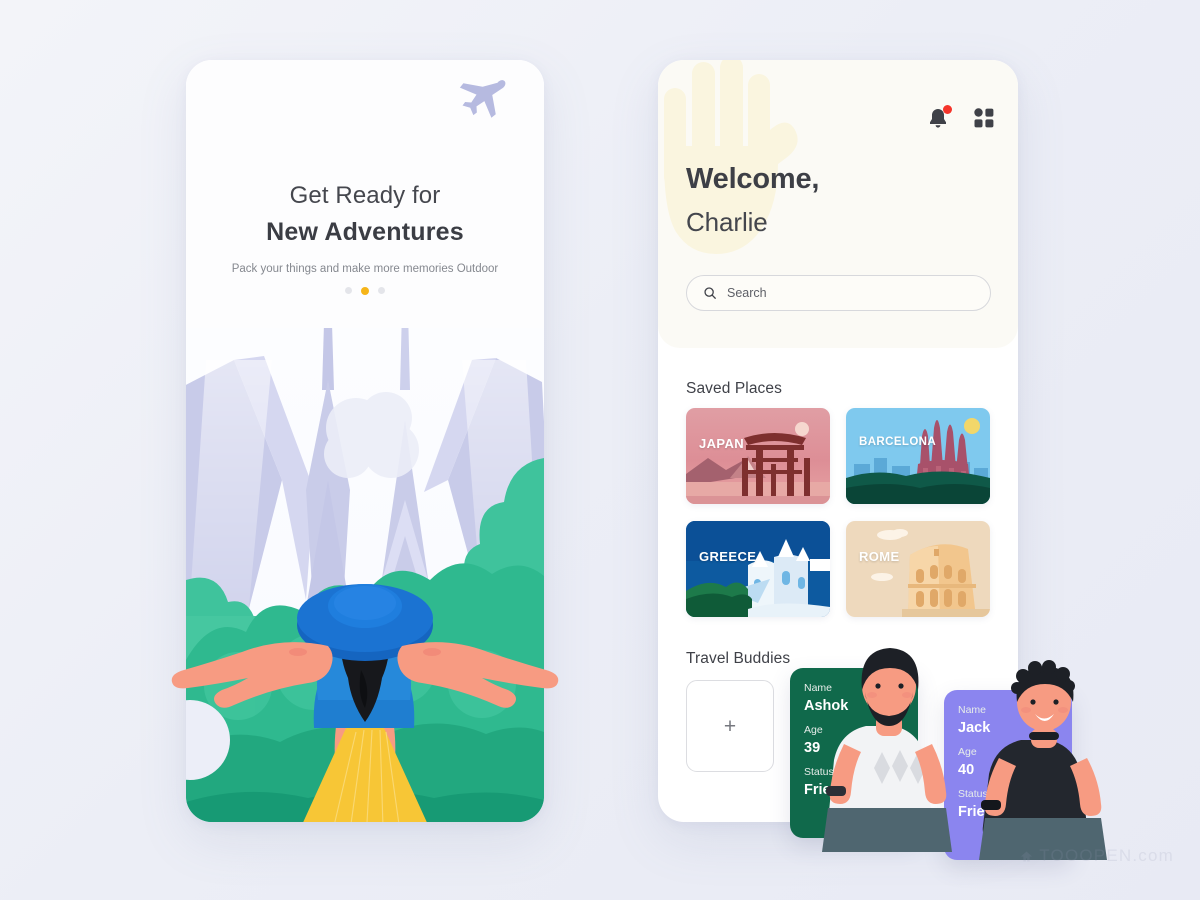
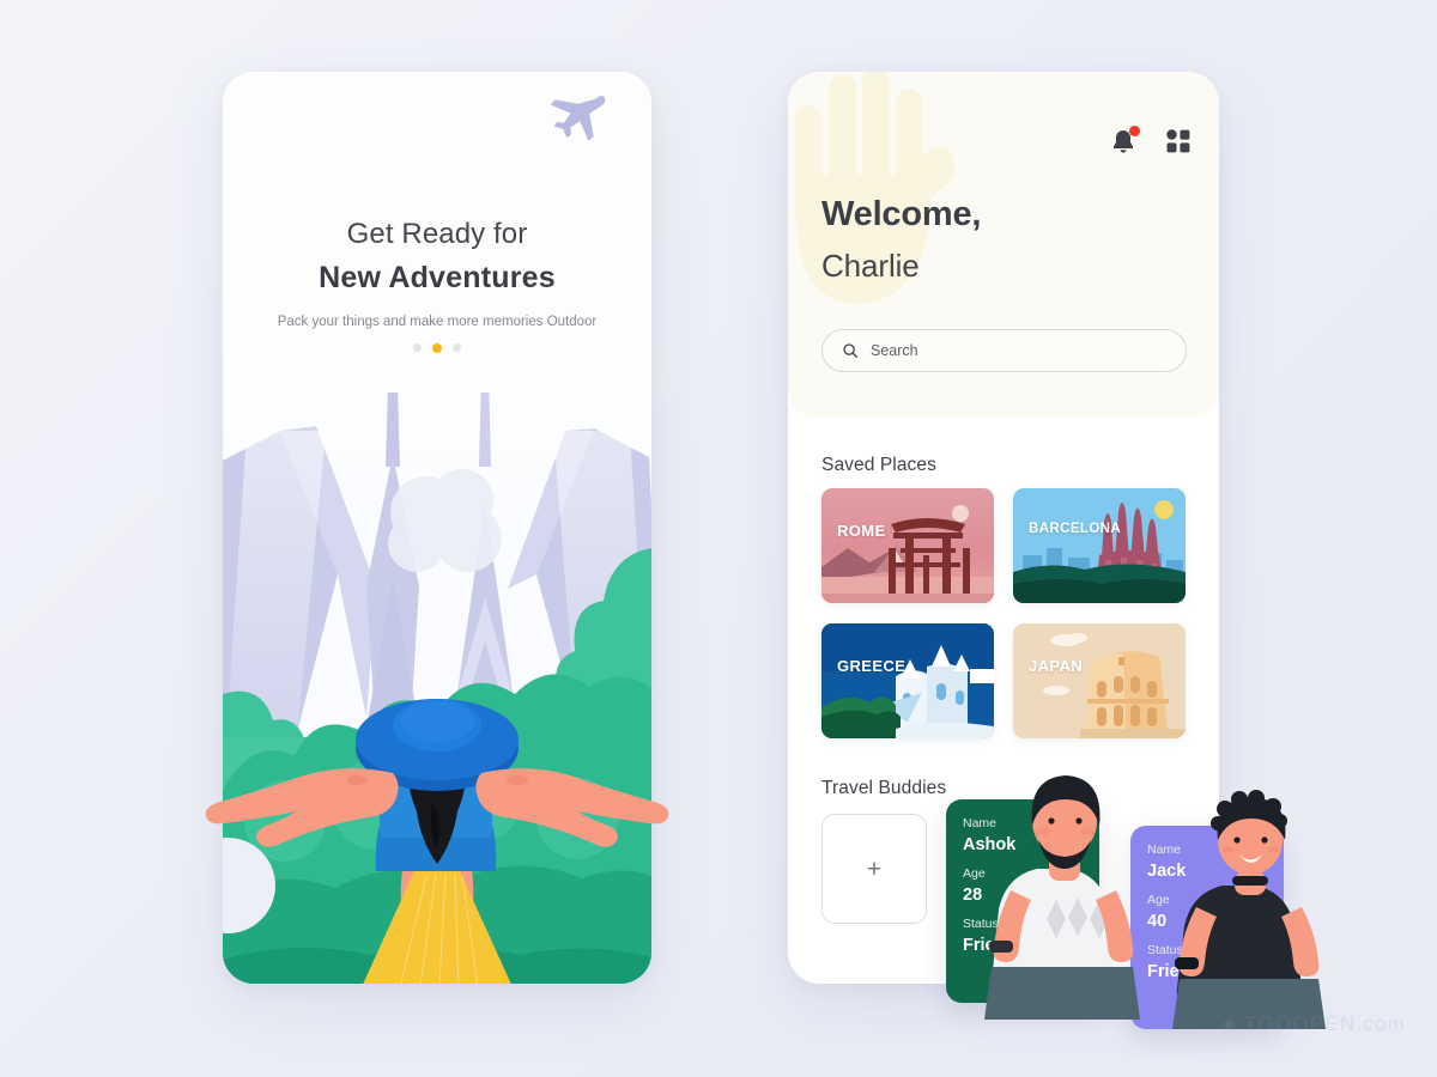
  Get Ready for
  New Adventures
  Pack your things and make more memories Outdoor
  Welcome,
  Charlie
  Search
  Saved Places
- JAPAN
+ ROME
  BARCELONA
  GREECE
- ROME
+ JAPAN
  Travel Buddies
  +
  Name
  Ashok
  Age
- 39
+ 28
  Status
  Name
  Jack
  Age
  40
  Status
  TOOOPEN.com
